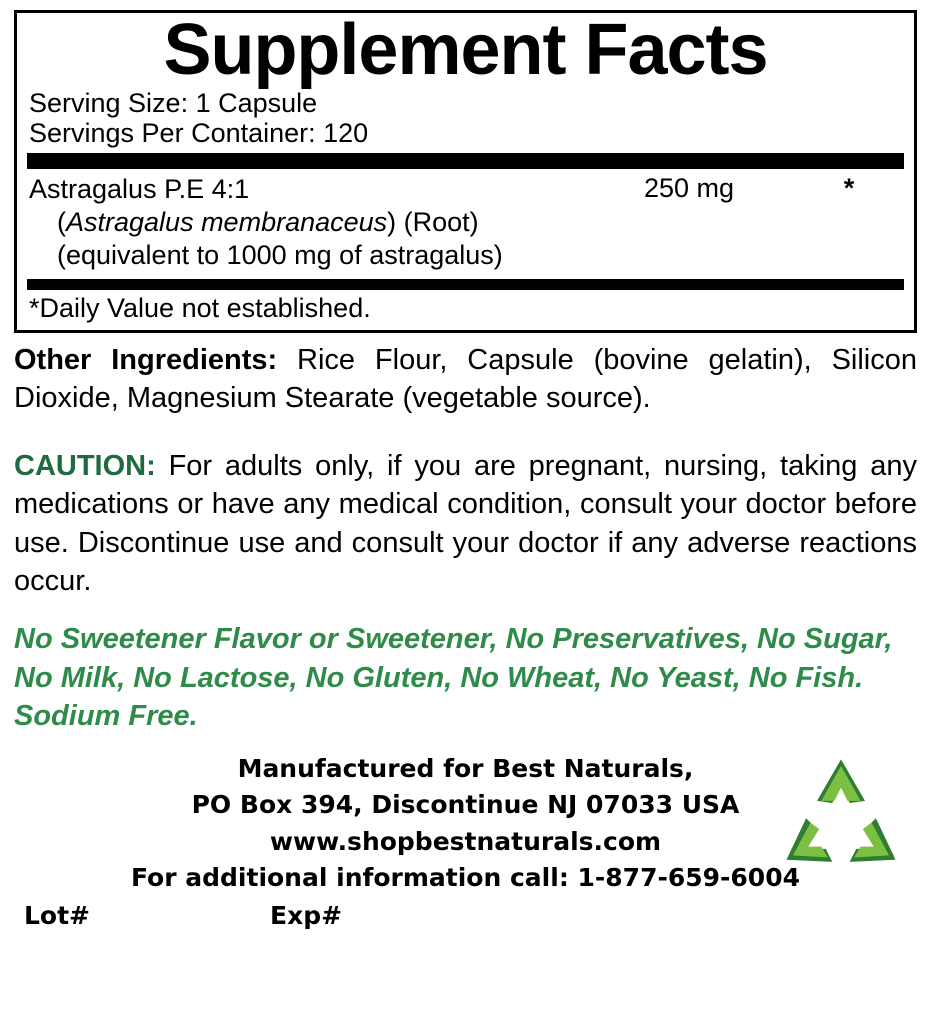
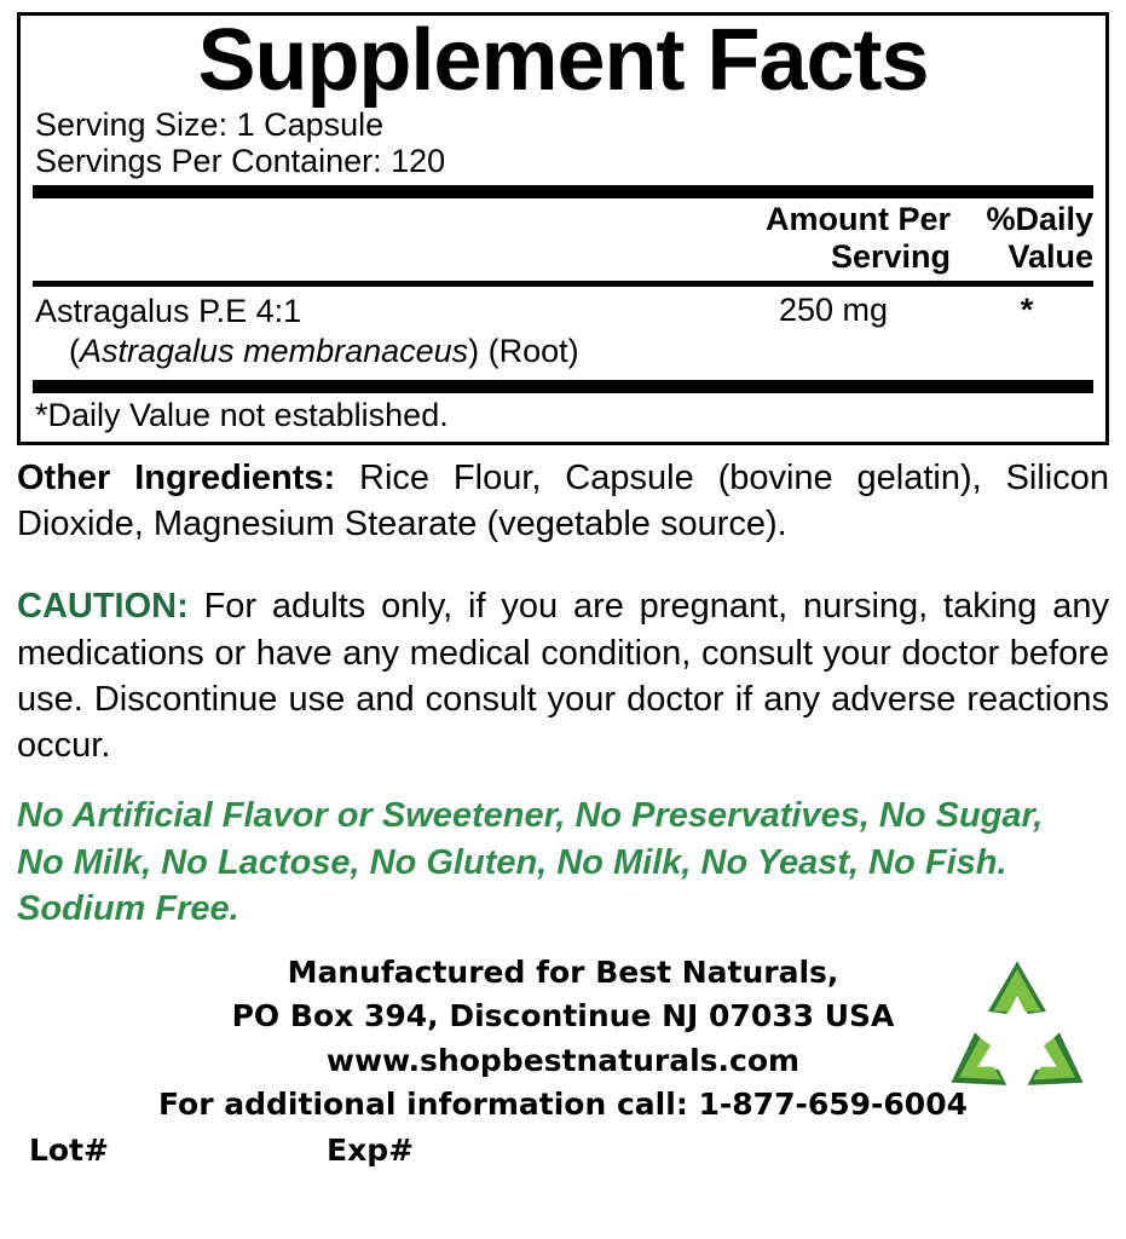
  Supplement Facts
  Serving Size: 1 Capsule
  Servings Per Container: 120
+ Amount Per
+ Serving
+ %Daily
+ Value
  Astragalus P.E 4:1
  (Astragalus membranaceus) (Root)
- (equivalent to 1000 mg of astragalus)
  250 mg
  *
  *Daily Value not established.
  Other Ingredients: Rice Flour, Capsule (bovine gelatin), Silicon Dioxide, Magnesium Stearate (vegetable source).
  CAUTION: For adults only, if you are pregnant, nursing, taking any medications or have any medical condition, consult your doctor before use. Discontinue use and consult your doctor if any adverse reactions occur.
- No Sweetener Flavor or Sweetener, No Preservatives, No Sugar,
+ No Artificial Flavor or Sweetener, No Preservatives, No Sugar,
- No Milk, No Lactose, No Gluten, No Wheat, No Yeast, No Fish.
+ No Milk, No Lactose, No Gluten, No Milk, No Yeast, No Fish.
  Sodium Free.
  Manufactured for Best Naturals,
  PO Box 394, Discontinue NJ 07033 USA
  www.shopbestnaturals.com
  For additional information call: 1-877-659-6004
  Lot#
  Exp#
